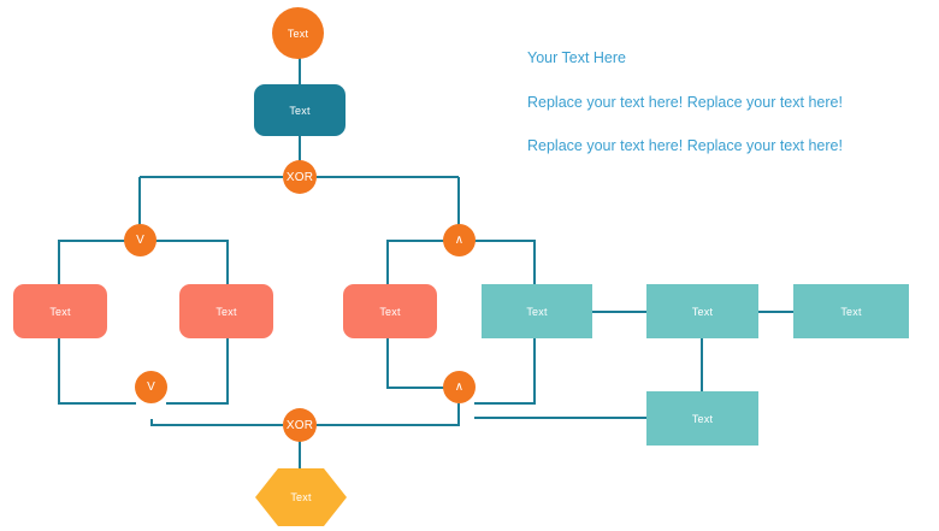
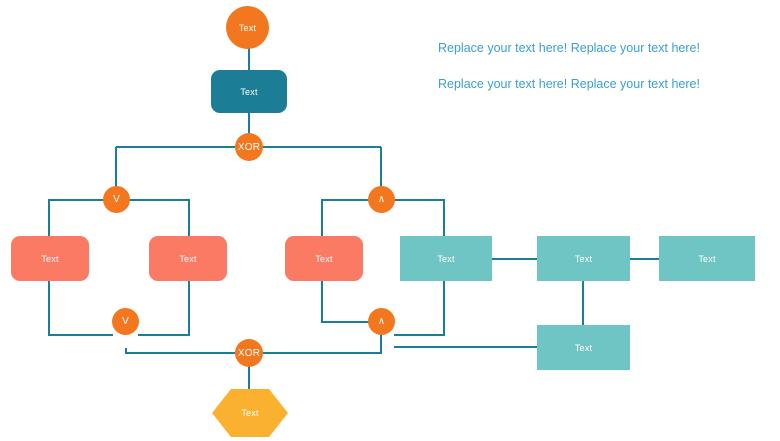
  Text
  Text
  XOR
  V
  V
  ∧
  ∧
  Text
  Text
  Text
  Text
  Text
  Text
  Text
  XOR
  Text
- Your Text Here
  Replace your text here! Replace your text here!
  Replace your text here! Replace your text here!
